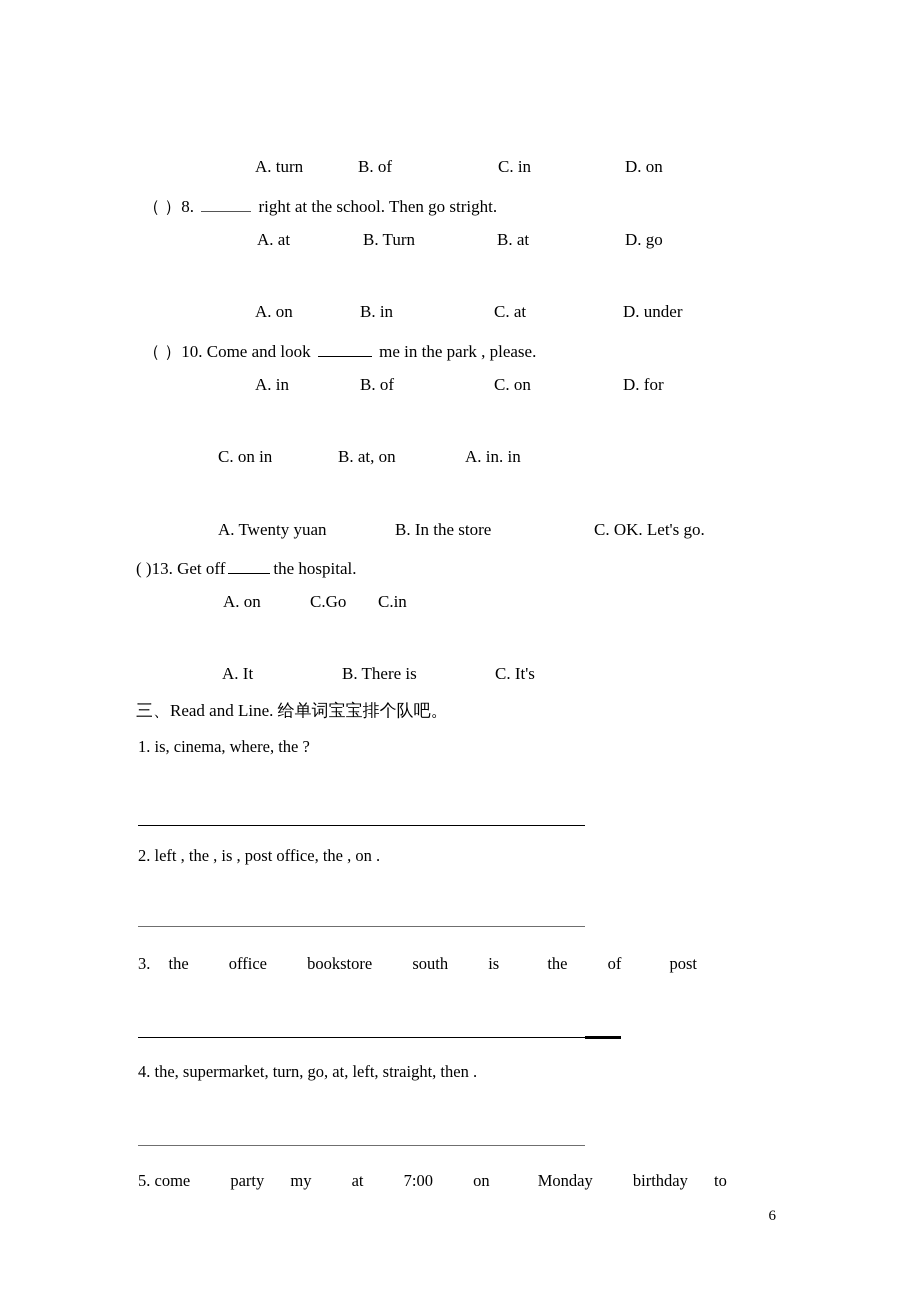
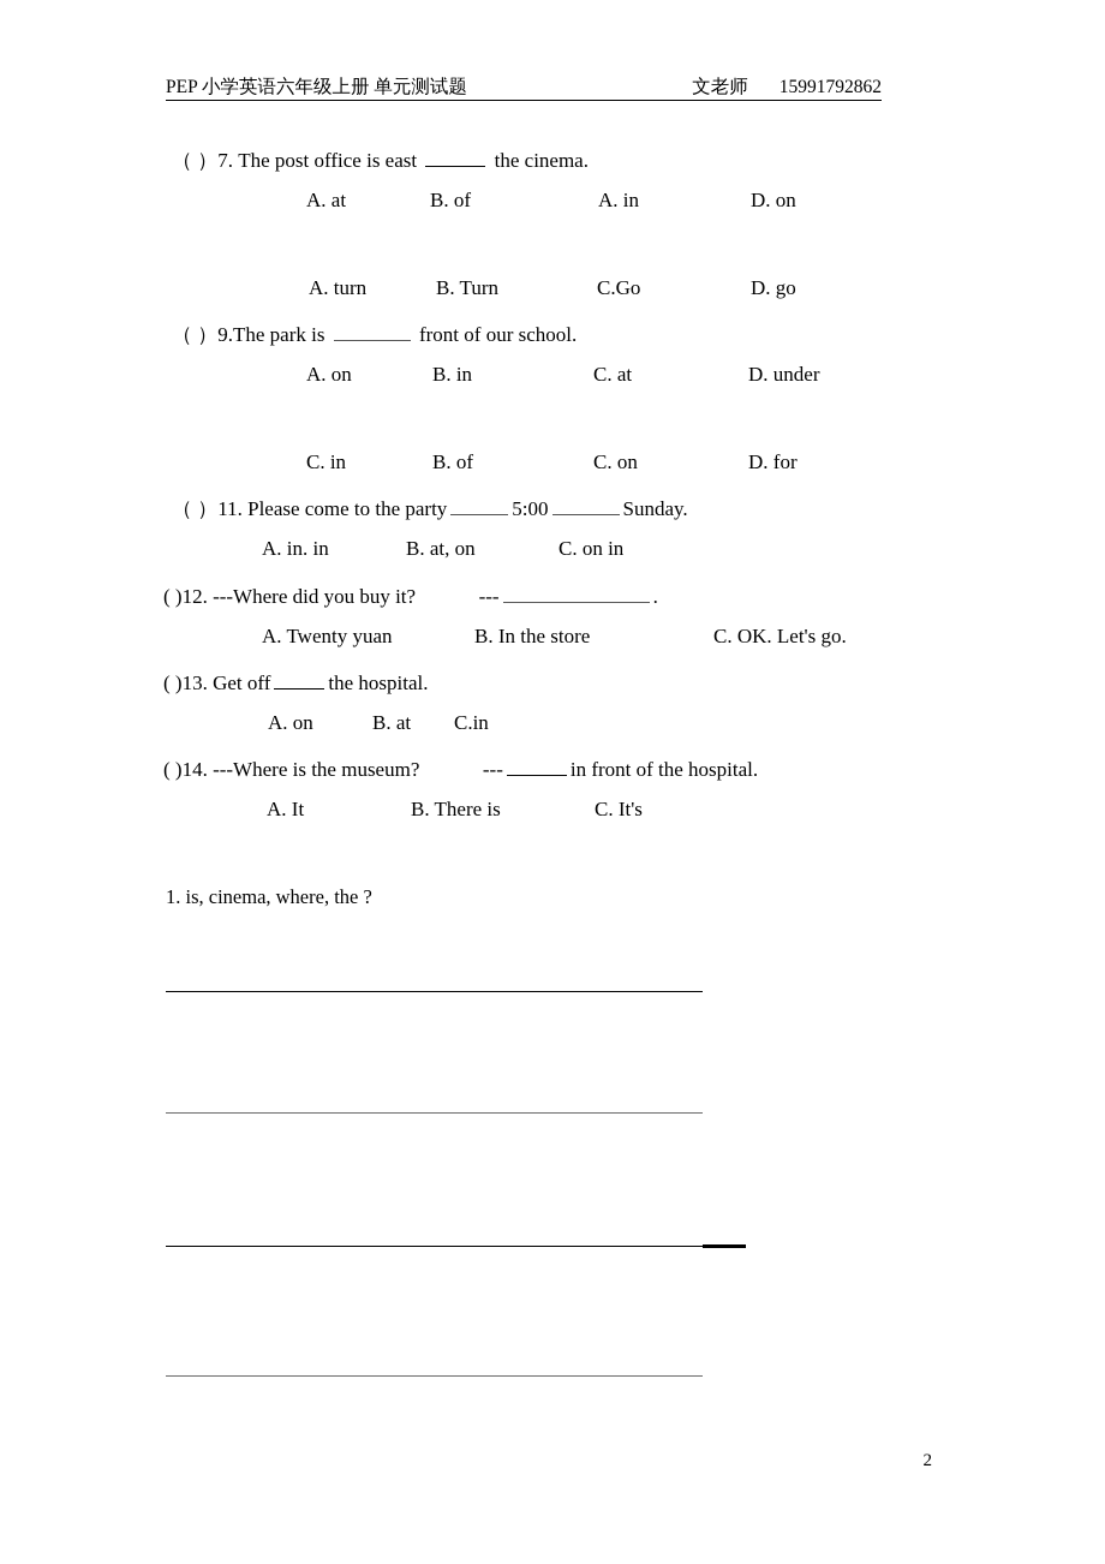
+ PEP 小学英语六年级上册 单元测试题
+ 文老师
+ 15991792862
+ （ ）7. The post office is east the cinema.
- A. turn
+ A. at
  B. of
- C. in
+ A. in
  D. on
- （ ）8. right at the school. Then go stright.
- A. at
+ A. turn
  B. Turn
- B. at
+ C.Go
  D. go
+ （ ）9.The park is front of our school.
  A. on
  B. in
  C. at
  D. under
- （ ）10. Come and look me in the park , please.
- A. in
+ C. in
  B. of
  C. on
  D. for
+ （ ）11. Please come to the party 5:00 Sunday.
- C. on in
+ A. in. in
  B. at, on
- A. in. in
+ C. on in
+ ( )12. ---Where did you buy it? --- .
  A. Twenty yuan
  B. In the store
  C. OK. Let's go.
  ( )13. Get off the hospital.
  A. on
- C.Go
+ B. at
  C.in
+ ( )14. ---Where is the museum? --- in front of the hospital.
  A. It
  B. There is
  C. It's
- 三、Read and Line. 给单词宝宝排个队吧。
  1. is, cinema, where, the ?
- 2. left , the , is , post office, the , on .
- 3. the office bookstore south is the of post
- 4. the, supermarket, turn, go, at, left, straight, then .
- 5. come party my at 7:00 on Monday birthday to
- 6
+ 2
